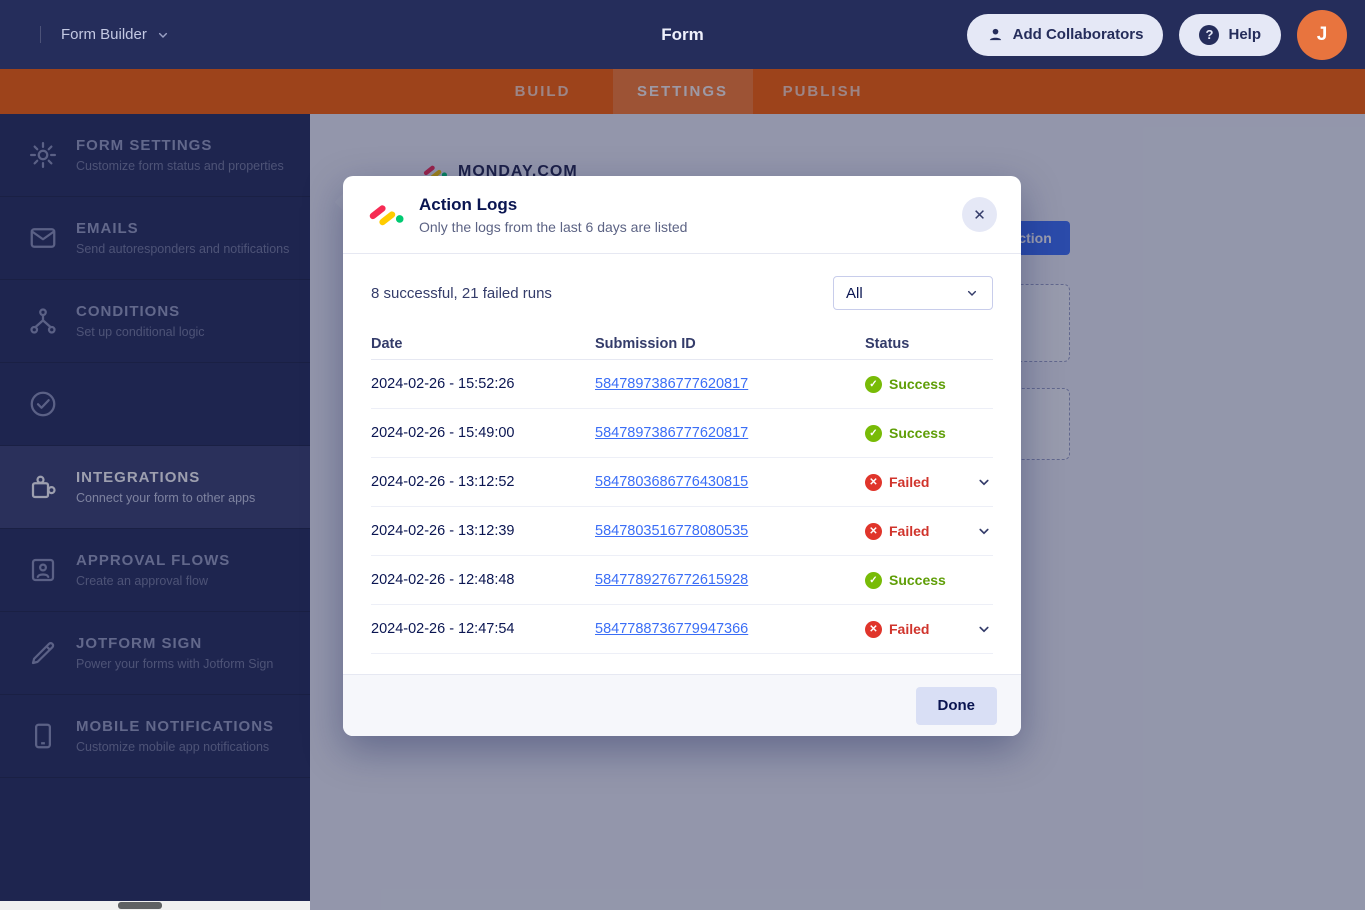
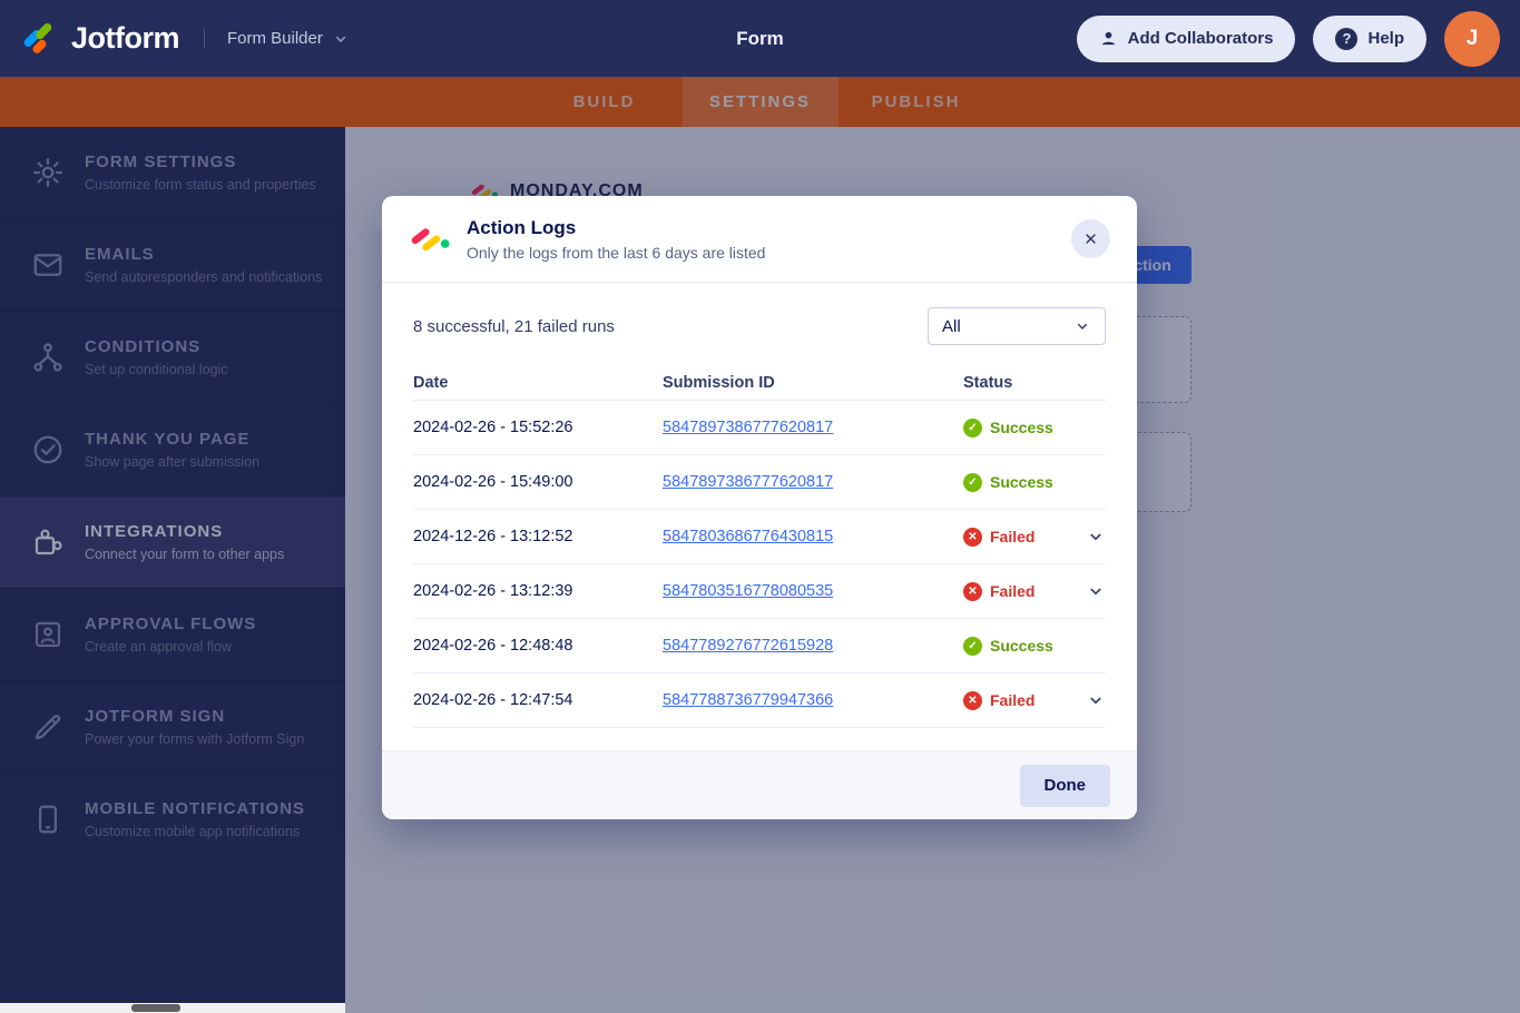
+ Jotform
  Form Builder
  Form
  Add Collaborators
  ?
  Help
  J
  BUILD
  SETTINGS
  PUBLISH
  FORM SETTINGS
  Customize form status and properties
  EMAILS
  Send autoresponders and notifications
  CONDITIONS
  Set up conditional logic
+ THANK YOU PAGE
+ Show page after submission
  INTEGRATIONS
  Connect your form to other apps
  APPROVAL FLOWS
  Create an approval flow
  JOTFORM SIGN
  Power your forms with Jotform Sign
  MOBILE NOTIFICATIONS
  Customize mobile app notifications
  MONDAY.COM
  ction
  Action Logs
  Only the logs from the last 6 days are listed
  ✕
  8 successful, 21 failed runs
  All
  Date
  Submission ID
  Status
  2024-02-26 - 15:52:26
  5847897386777620817
  ✓
  Success
  2024-02-26 - 15:49:00
  5847897386777620817
  ✓
  Success
- 2024-02-26 - 13:12:52
+ 2024-12-26 - 13:12:52
  5847803686776430815
  ✕
  Failed
  2024-02-26 - 13:12:39
  5847803516778080535
  ✕
  Failed
  2024-02-26 - 12:48:48
  5847789276772615928
  ✓
  Success
  2024-02-26 - 12:47:54
  5847788736779947366
  ✕
  Failed
  Done
